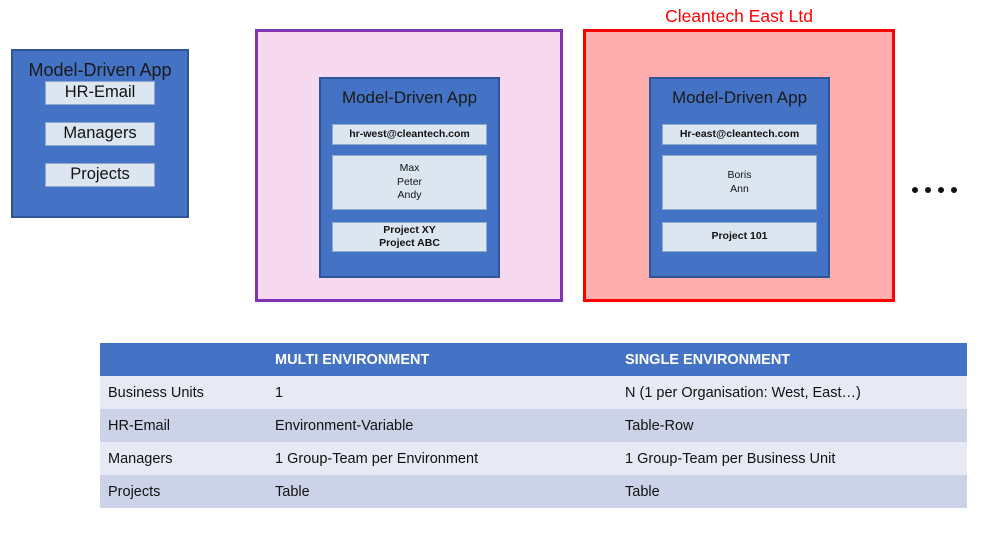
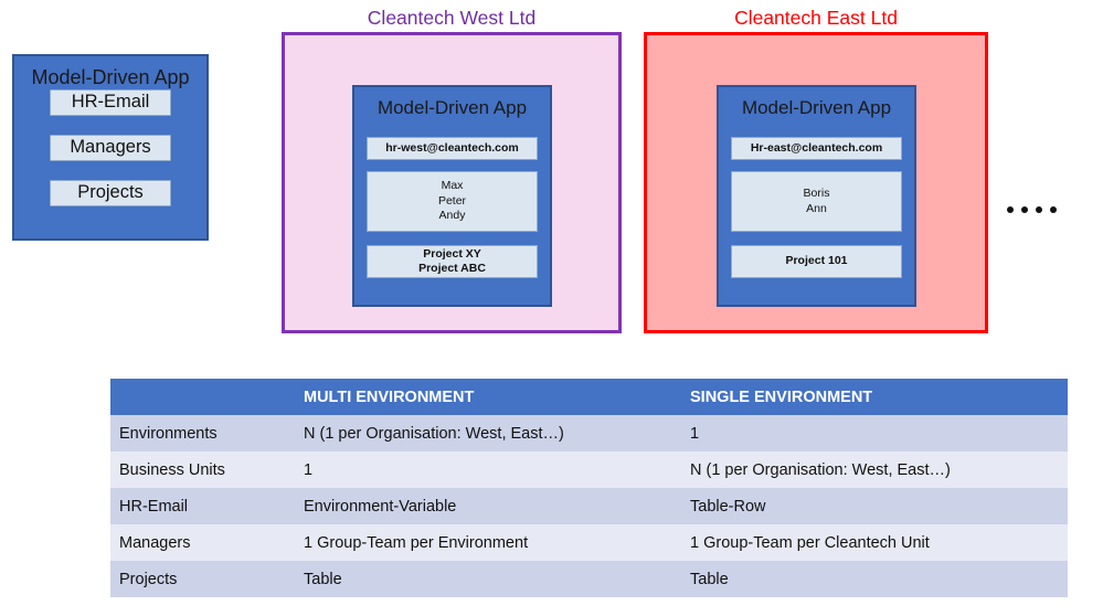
  Model-Driven App
  HR-Email
  Managers
  Projects
+ Cleantech West Ltd
  Model-Driven App
  hr-west@cleantech.com
  Max
  Peter
  Andy
  Project XY
  Project ABC
  Cleantech East Ltd
  Model-Driven App
  Hr-east@cleantech.com
  Boris
  Ann
  Project 101
  	MULTI ENVIRONMENT	SINGLE ENVIRONMENT
+ Environments	N (1 per Organisation: West, East…)	1
  Business Units	1	N (1 per Organisation: West, East…)
  HR-Email	Environment-Variable	Table-Row
- Managers	1 Group-Team per Environment	1 Group-Team per Business Unit
+ Managers	1 Group-Team per Environment	1 Group-Team per Cleantech Unit
  Projects	Table	Table
